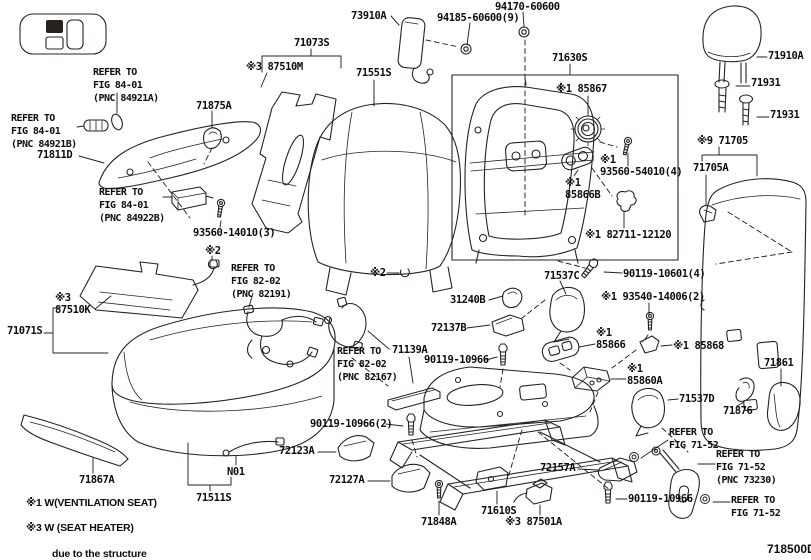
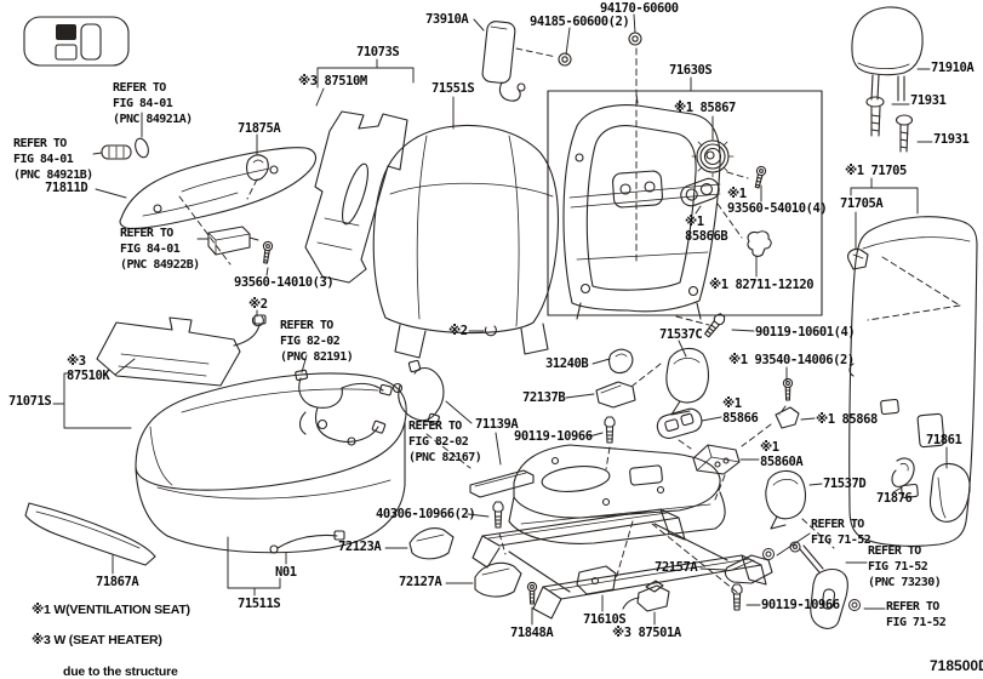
  REFER TO
  FIG 84-01
  (PNC 84921A)
  REFER TO
  FIG 84-01
  (PNC 84921B)
  71875A
  71811D
  REFER TO
  FIG 84-01
  (PNC 84922B)
  93560-14010(3)
  71073S
  ※3 87510M
  71551S
  73910A
- 94185-60600(9)
+ 94185-60600(2)
  94170-60600
  71630S
  ※1 85867
  71910A
  71931
  71931
- ※9 71705
+ ※1 71705
  71705A
  ※1
  93560-54010(4)
  ※1
  85866B
  ※1 82711-12120
  71537C
  90119-10601(4)
  31240B
  ※1 93540-14006(2)
  72137B
  90119-10966
  ※1
  85866
  ※1 85868
  ※1
  85860A
  71537D
  71876
  71861
  71139A
  REFER TO
  FIG 82-02
  (PNC 82167)
  REFER TO
  FIG 82-02
  (PNC 82191)
  ※2
  ※2
  ※3
  87510K
  71071S
  71867A
  N01
  71511S
  72123A
- 90119-10966(2)
+ 40306-10966(2)
  72127A
  71848A
  71610S
  ※3 87501A
  72157A
  90119-10966
  REFER TO
  FIG 71-52
  REFER TO
  FIG 71-52
  (PNC 73230)
  REFER TO
  FIG 71-52
  ※1 W(VENTILATION SEAT)
  ※3 W (SEAT HEATER)
  due to the structure
  718500
